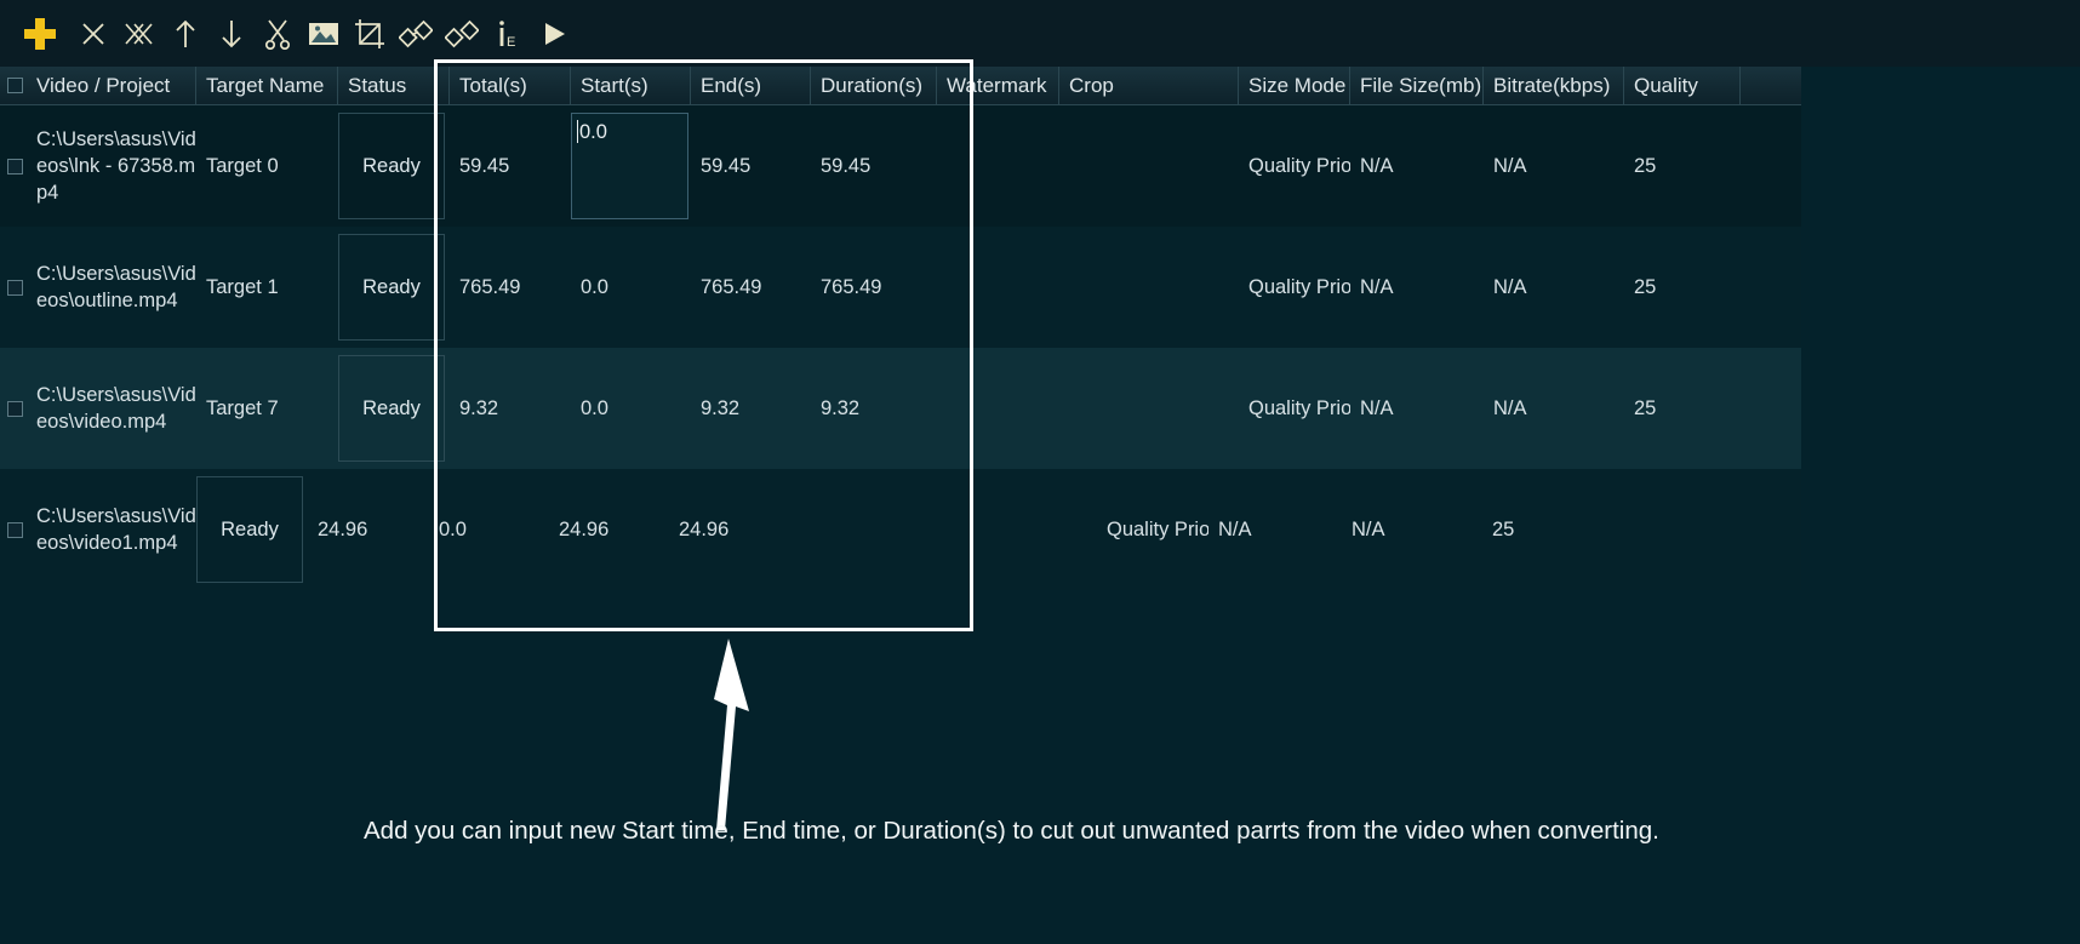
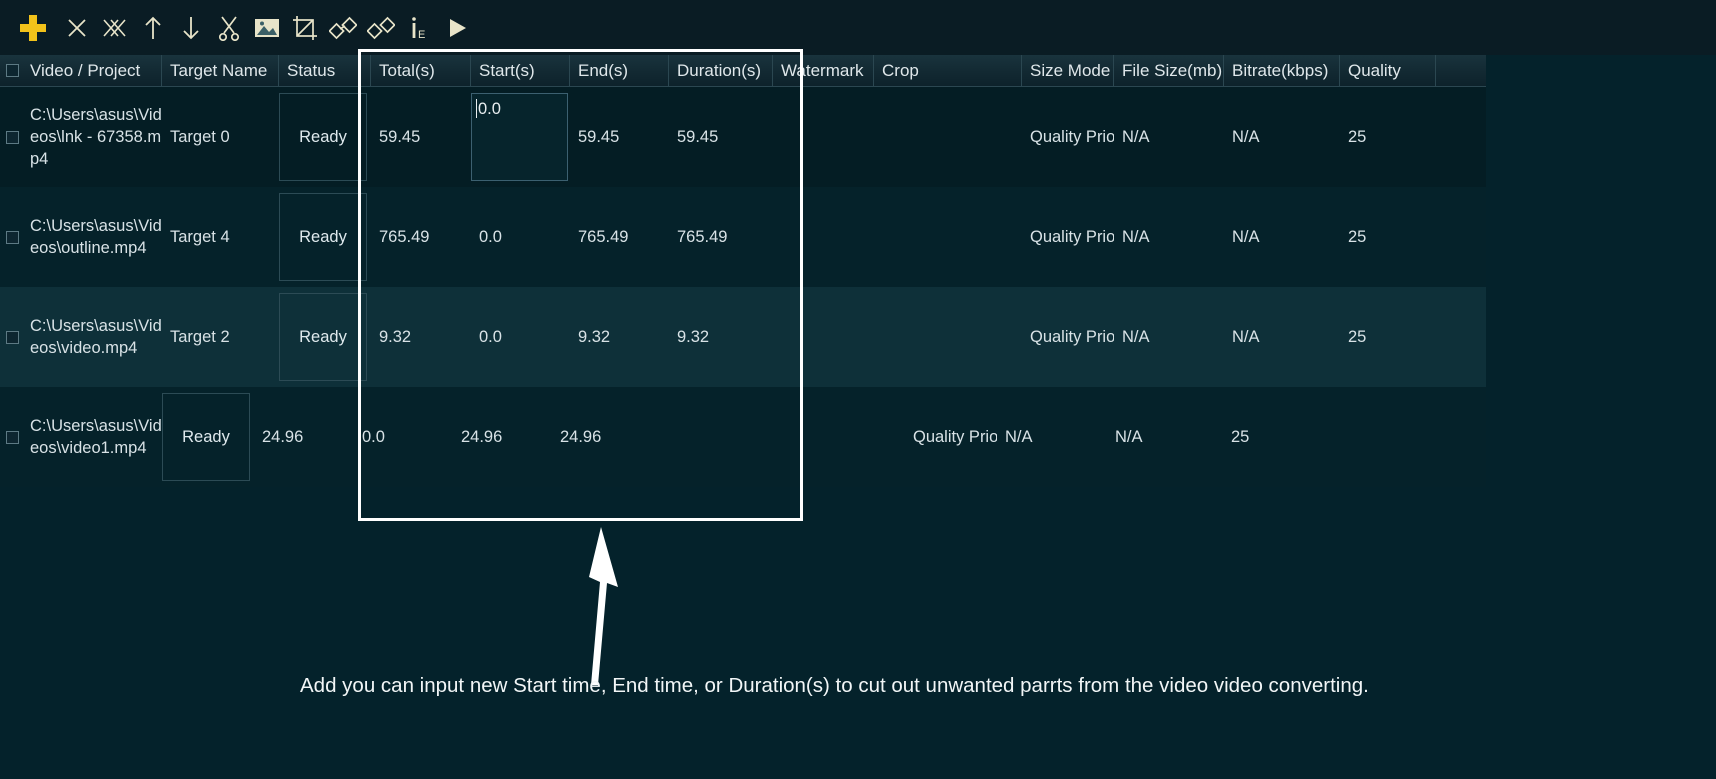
  E
  Video / Project
  Target Name
  Status
  Total(s)
  Start(s)
  End(s)
  Duration(s)
  Watermark
  Crop
  Size Mode
  File Size(mb)
  Bitrate(kbps)
  Quality
  C:\Users\asus\Videos\lnk - 67358.mp4
  Target 0
  Ready
  59.45
  0.0
  59.45
  59.45
  Quality Prio
  N/A
  N/A
  25
  C:\Users\asus\Videos\outline.mp4
- Target 1
+ Target 4
  Ready
  765.49
  0.0
  765.49
  765.49
  Quality Prio
  N/A
  N/A
  25
  C:\Users\asus\Videos\video.mp4
- Target 7
+ Target 2
  Ready
  9.32
  0.0
  9.32
  9.32
  Quality Prio
  N/A
  N/A
  25
  C:\Users\asus\Videos\video1.mp4
  Ready
  24.96
  0.0
  24.96
  24.96
  Quality Prio
  N/A
  N/A
  25
- Add you can input new Start time, End time, or Duration(s) to cut out unwanted parrts from the video when converting.
+ Add you can input new Start time, End time, or Duration(s) to cut out unwanted parrts from the video video converting.
